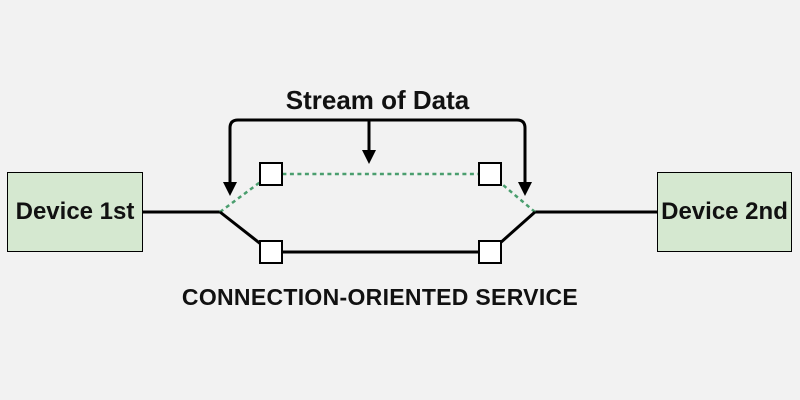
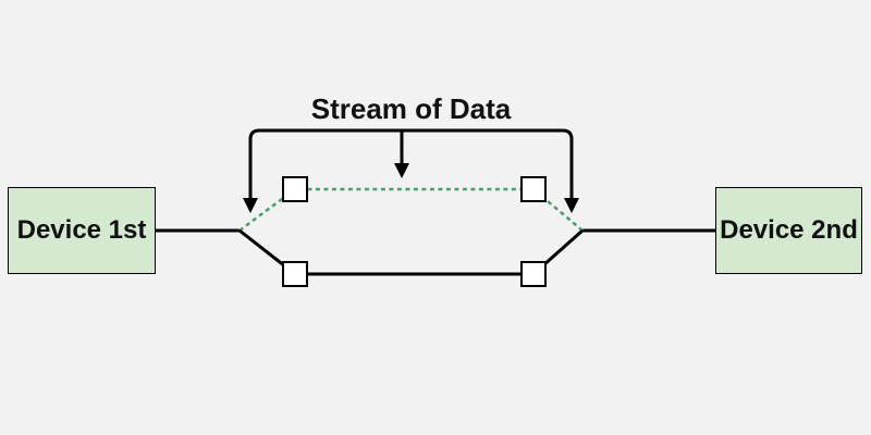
  Stream of Data
  Device 1st
  Device 2nd
- CONNECTION-ORIENTED SERVICE
